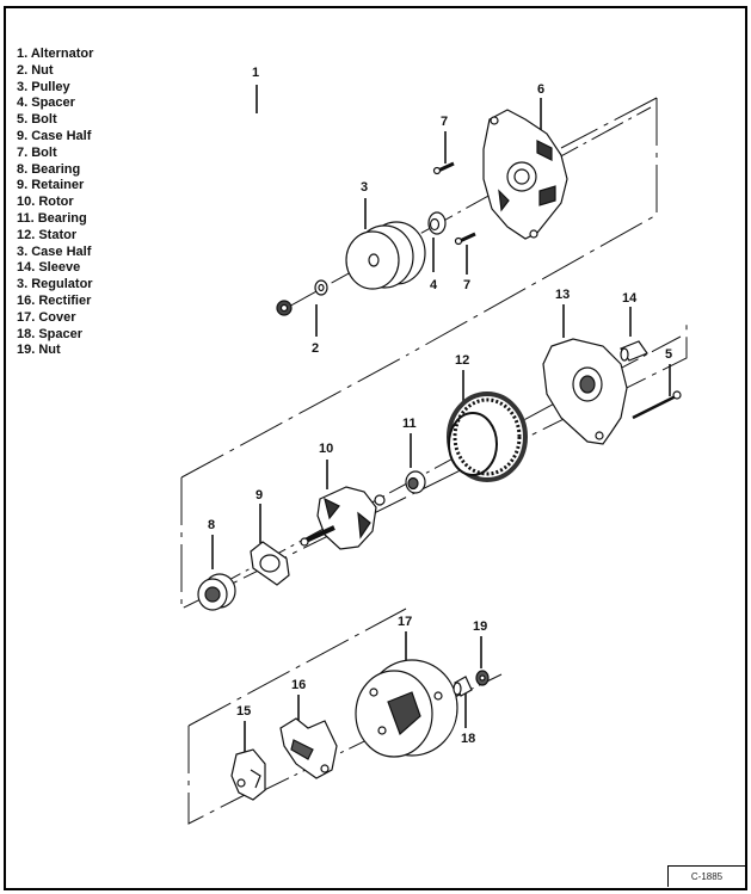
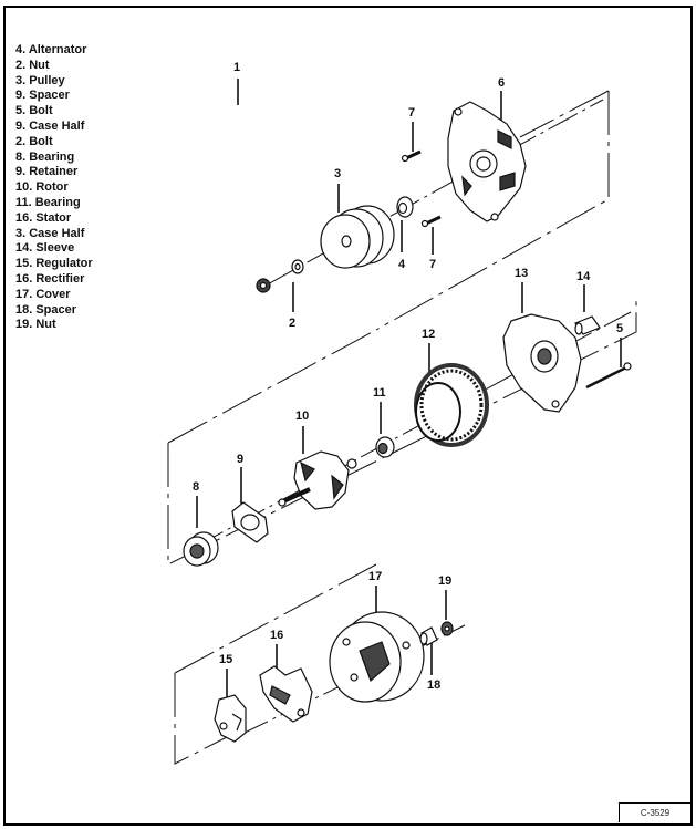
- 1. Alternator
+ 4. Alternator
  2. Nut
  3. Pulley
- 4. Spacer
+ 9. Spacer
  5. Bolt
  9. Case Half
- 7. Bolt
+ 2. Bolt
  8. Bearing
  9. Retainer
  10. Rotor
  11. Bearing
- 12. Stator
+ 16. Stator
  3. Case Half
  14. Sleeve
- 3. Regulator
+ 15. Regulator
  16. Rectifier
  17. Cover
  18. Spacer
  19. Nut
  1
  2
  3
  4
  5
  6
  7
  7
  8
  9
  10
  11
  12
  13
  14
  15
  16
  17
  19
  18
- C-1885
+ C-3529
